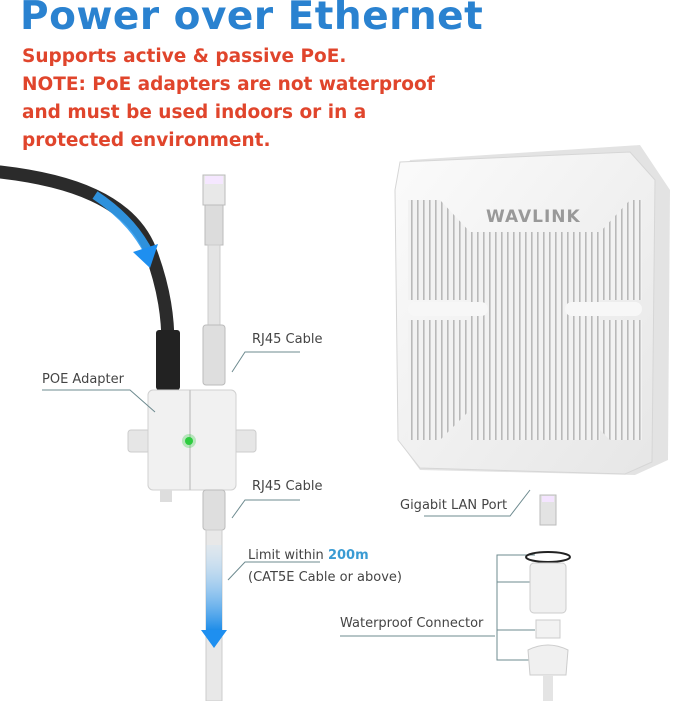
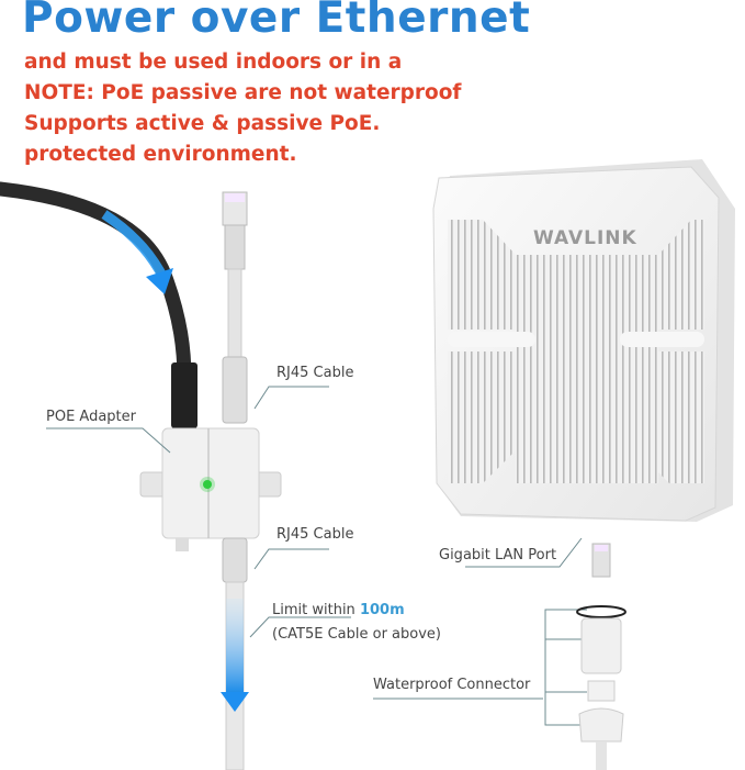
  Power over Ethernet
- Supports active & passive PoE.
+ and must be used indoors or in a
- NOTE: PoE adapters are not waterproof
+ NOTE: PoE passive are not waterproof
- and must be used indoors or in a
+ Supports active & passive PoE.
  protected environment.
  WAVLINK
  POE Adapter
  RJ45 Cable
  RJ45 Cable
- Limit within 200m
+ Limit within 100m
  (CAT5E Cable or above)
  Gigabit LAN Port
  Waterproof Connector
